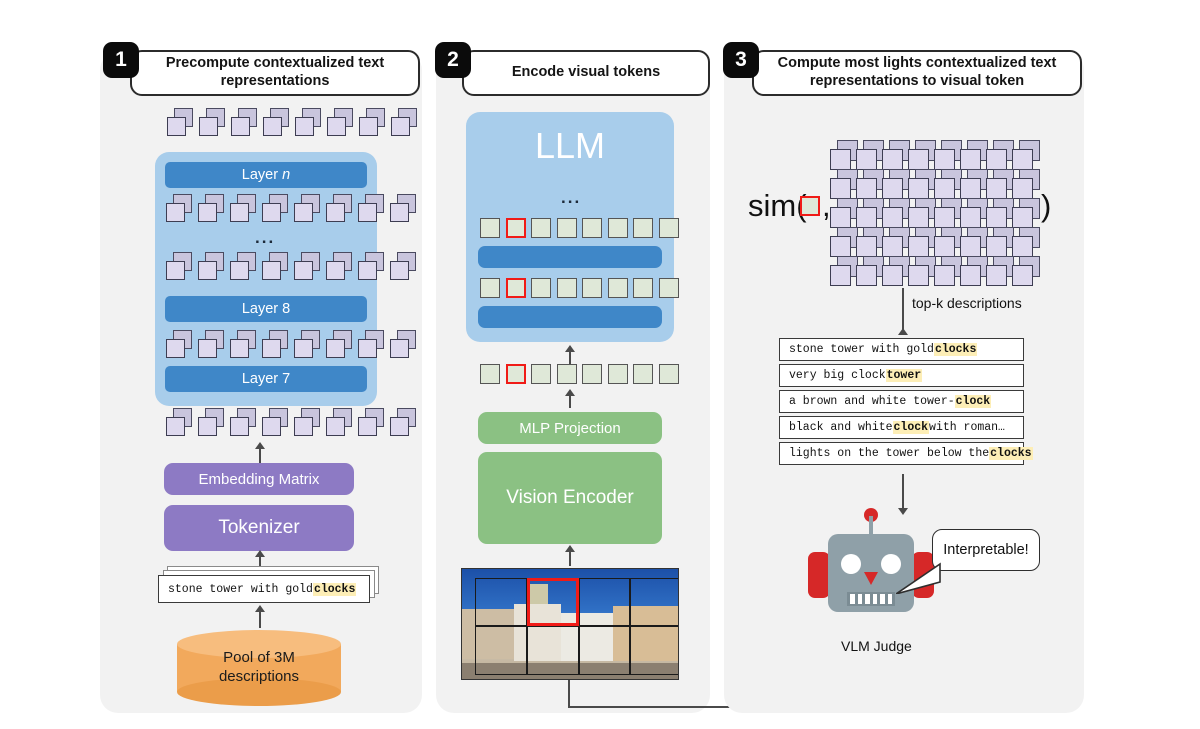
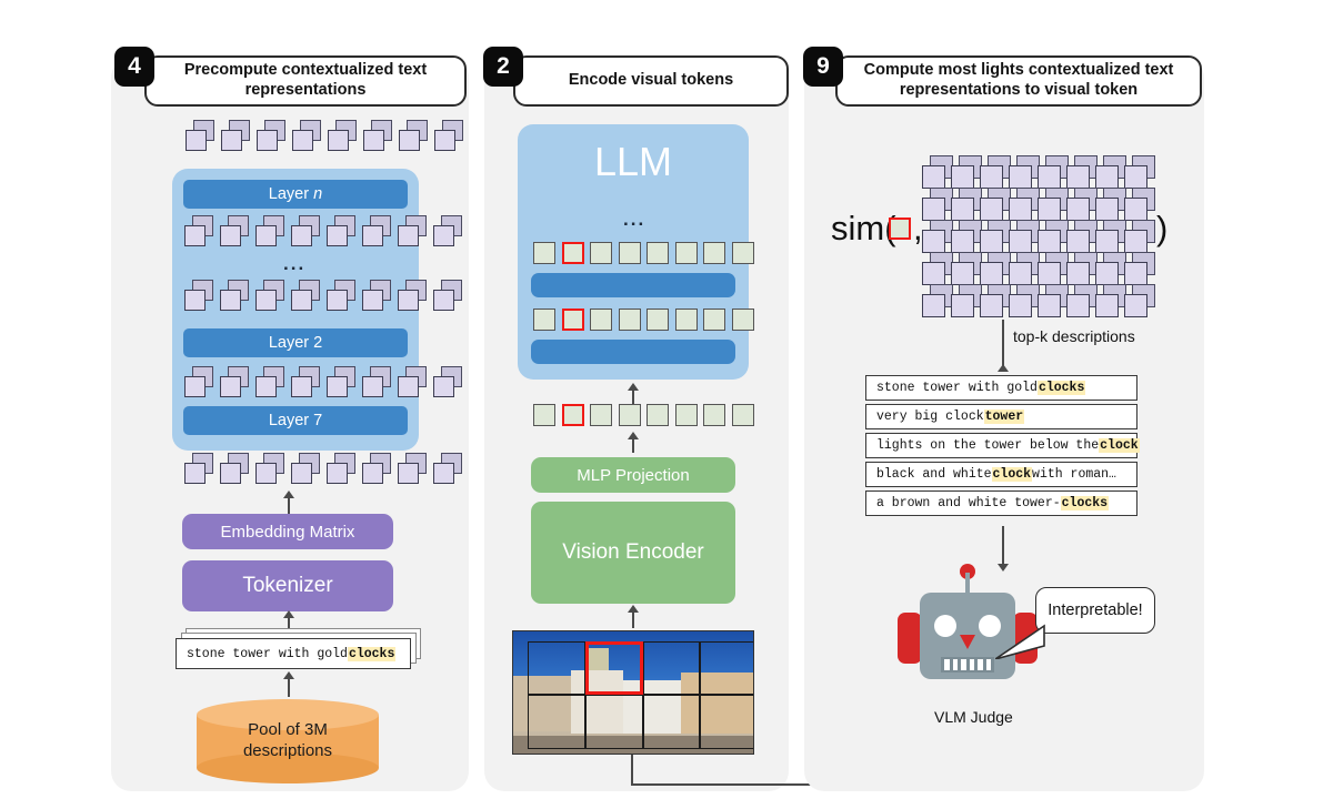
- 1
+ 4
  Precompute contextualized text representations
  Layer n
  ...
- Layer 8
+ Layer 2
  Layer 7
  Embedding Matrix
  Tokenizer
  stone tower with gold
  clocks
  Pool of 3M
  descriptions
  2
  Encode visual tokens
  LLM
  ...
  MLP Projection
  Vision Encoder
- 3
+ 9
  Compute most lights contextualized text representations to visual token
  sim
  ,
  )
  top-k descriptions
  stone tower with gold
  clocks
  very big clock
  tower
- a brown and white tower-
+ lights on the tower below the
  clock
  black and white
  clock
  with roman…
- lights on the tower below the
+ a brown and white tower-
  clocks
  Interpretable!
  VLM Judge
